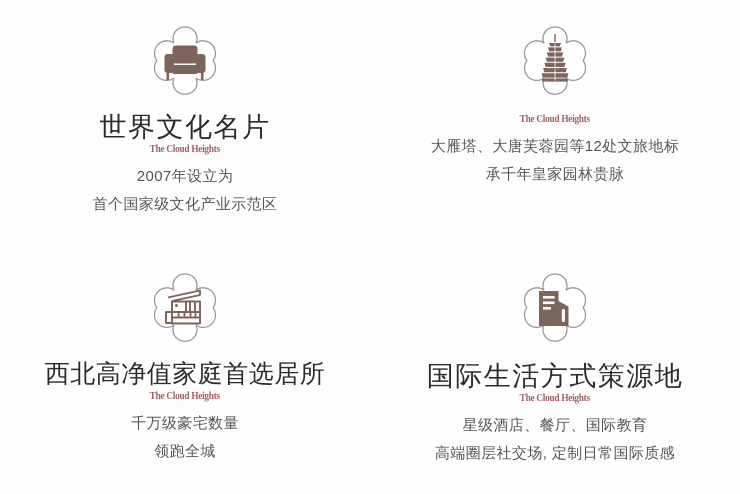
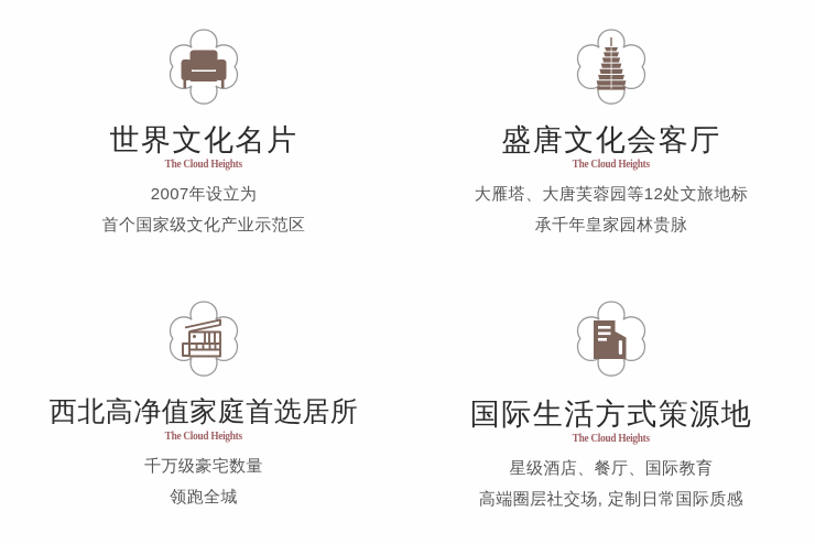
  世界文化名片
  The Cloud Heights
  2007年设立为
  首个国家级文化产业示范区
+ 盛唐文化会客厅
  The Cloud Heights
  大雁塔、大唐芙蓉园等12处文旅地标
  承千年皇家园林贵脉
  西北高净值家庭首选居所
  The Cloud Heights
  千万级豪宅数量
  领跑全城
  国际生活方式策源地
  The Cloud Heights
  星级酒店、餐厅、国际教育
  高端圈层社交场, 定制日常国际质感
